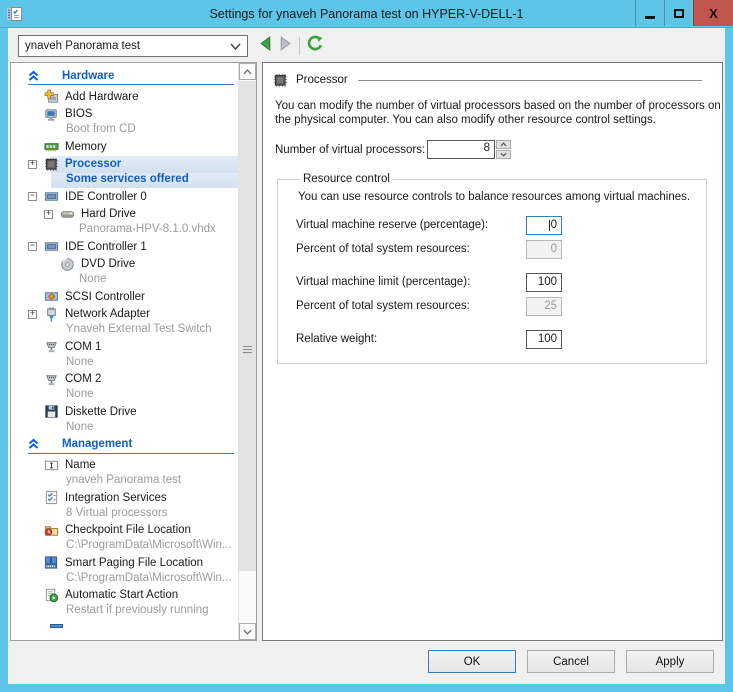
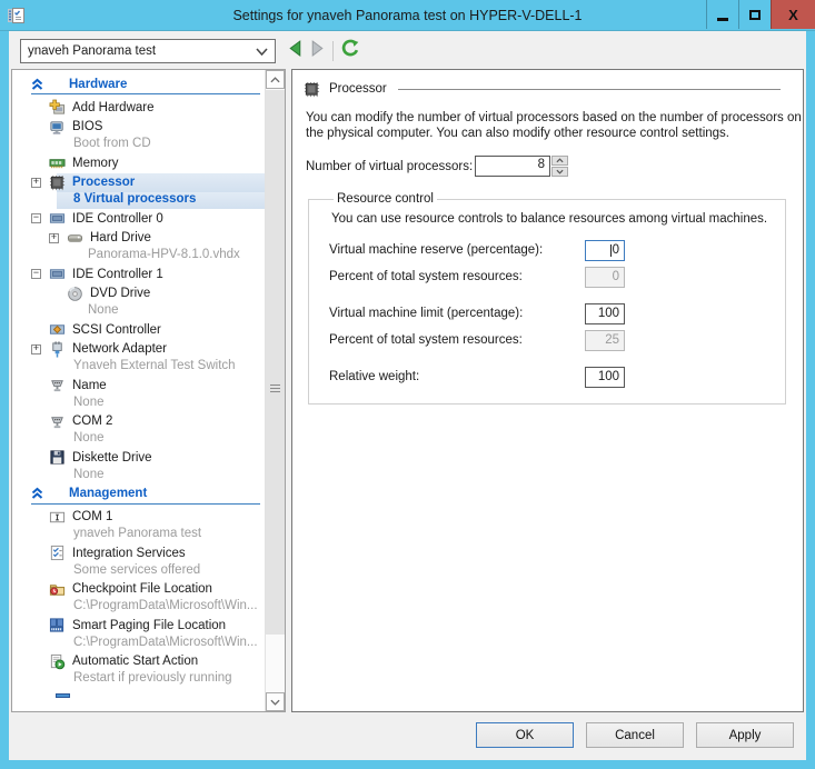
  Settings for ynaveh Panorama test on HYPER-V-DELL-1
  X
  ynaveh Panorama test
  Hardware
  Add Hardware
  BIOS
  Boot from CD
  Memory
  +
  Processor
- Some services offered
+ 8 Virtual processors
  −
  IDE Controller 0
  +
  Hard Drive
  Panorama-HPV-8.1.0.vhdx
  −
  IDE Controller 1
  DVD Drive
  None
  SCSI Controller
  +
  Network Adapter
  Ynaveh External Test Switch
- COM 1
+ Name
  None
  COM 2
  None
  Diskette Drive
  None
  Management
- Name
+ COM 1
  ynaveh Panorama test
  Integration Services
- 8 Virtual processors
+ Some services offered
  Checkpoint File Location
  C:\ProgramData\Microsoft\Win...
  Smart Paging File Location
  C:\ProgramData\Microsoft\Win...
  Automatic Start Action
  Restart if previously running
  Processor
  You can modify the number of virtual processors based on the number of processors on the physical computer. You can also modify other resource control settings.
  Number of virtual processors:
  8
  Resource control
  You can use resource controls to balance resources among virtual machines.
  Virtual machine reserve (percentage):
  0
  Percent of total system resources:
  0
  Virtual machine limit (percentage):
  100
  Percent of total system resources:
  25
  Relative weight:
  100
  OK
  Cancel
  Apply
